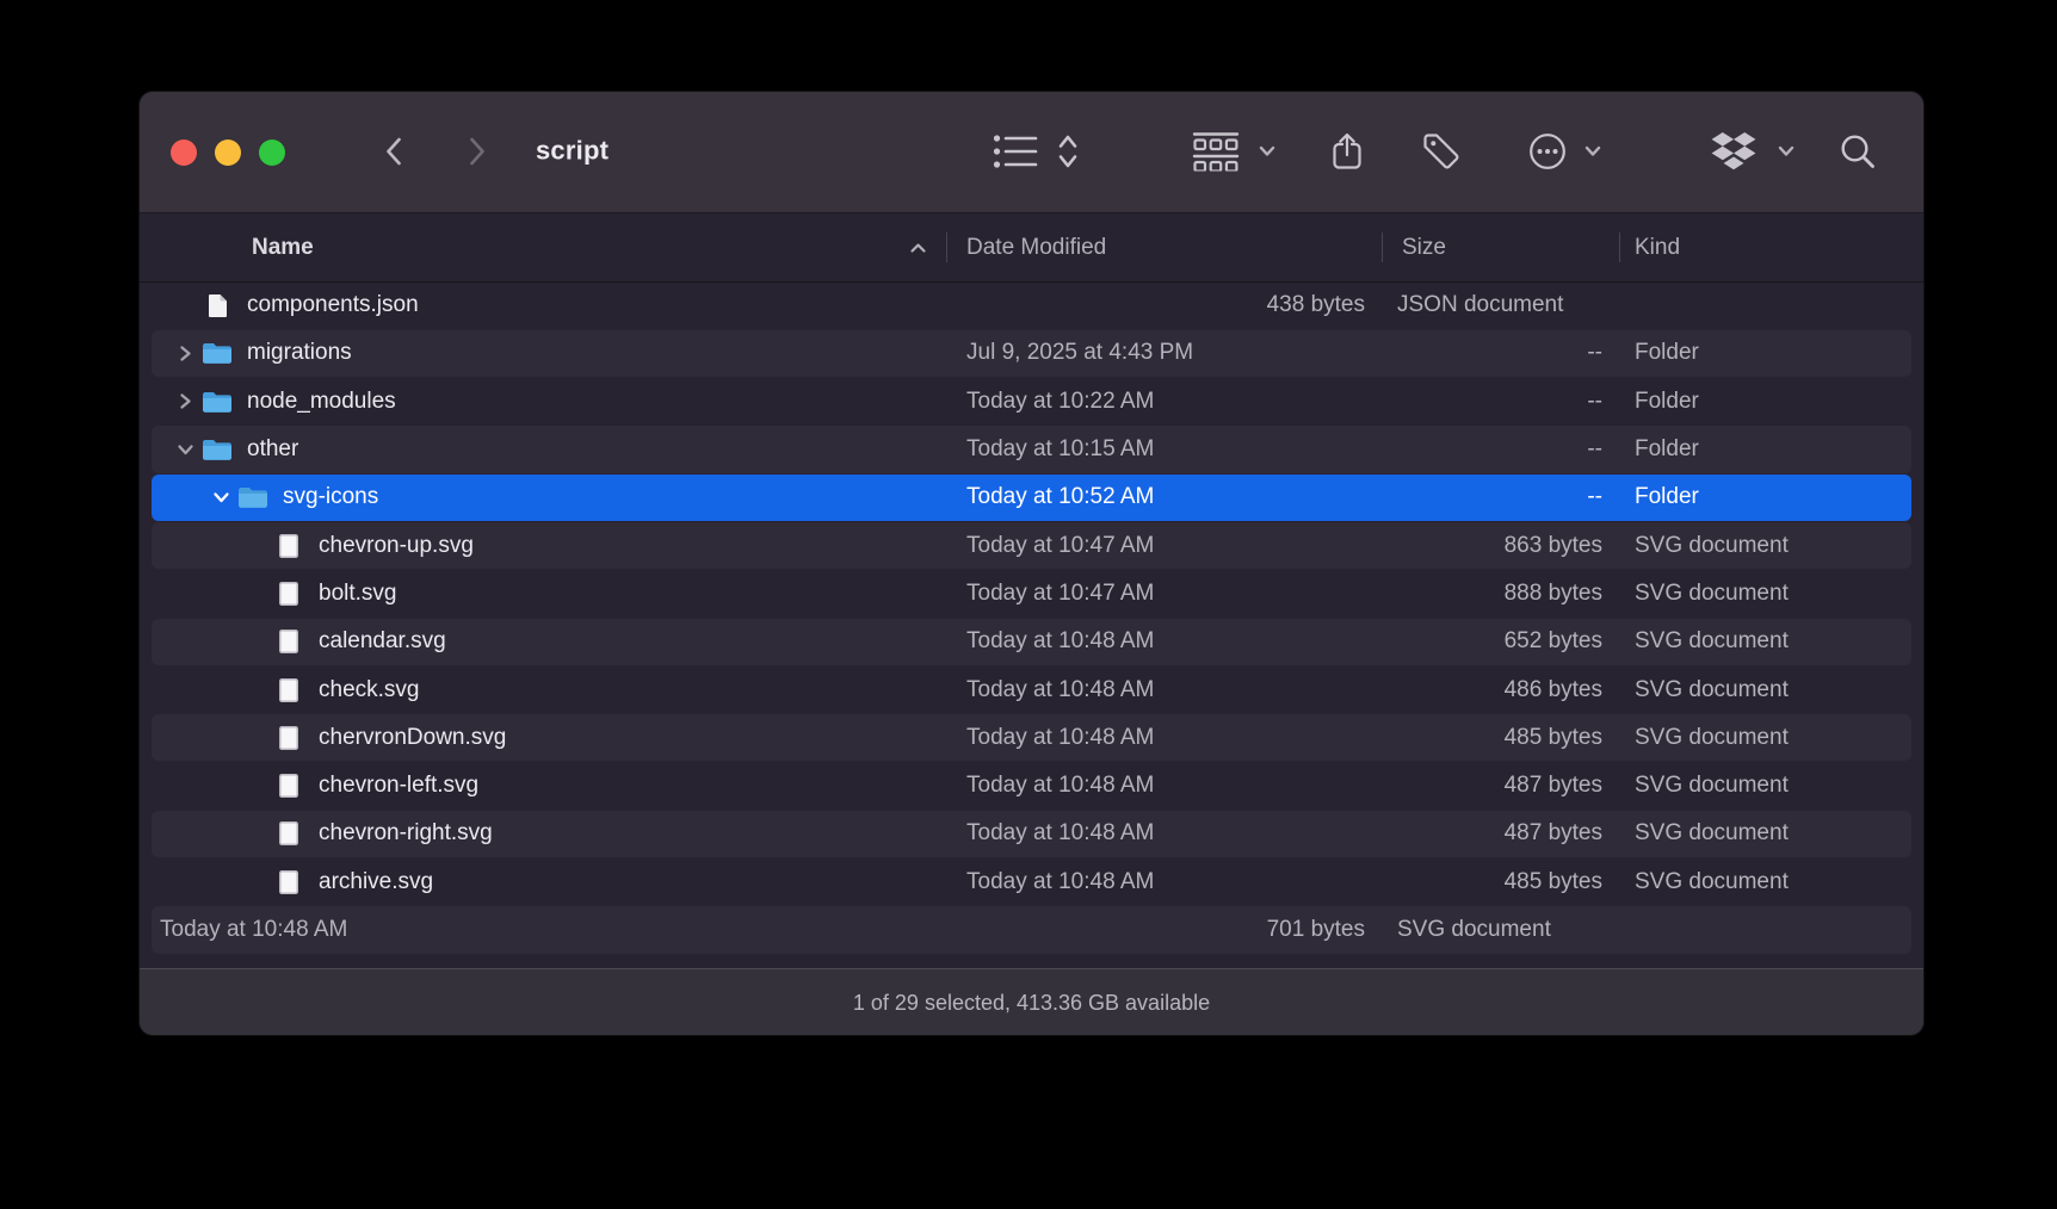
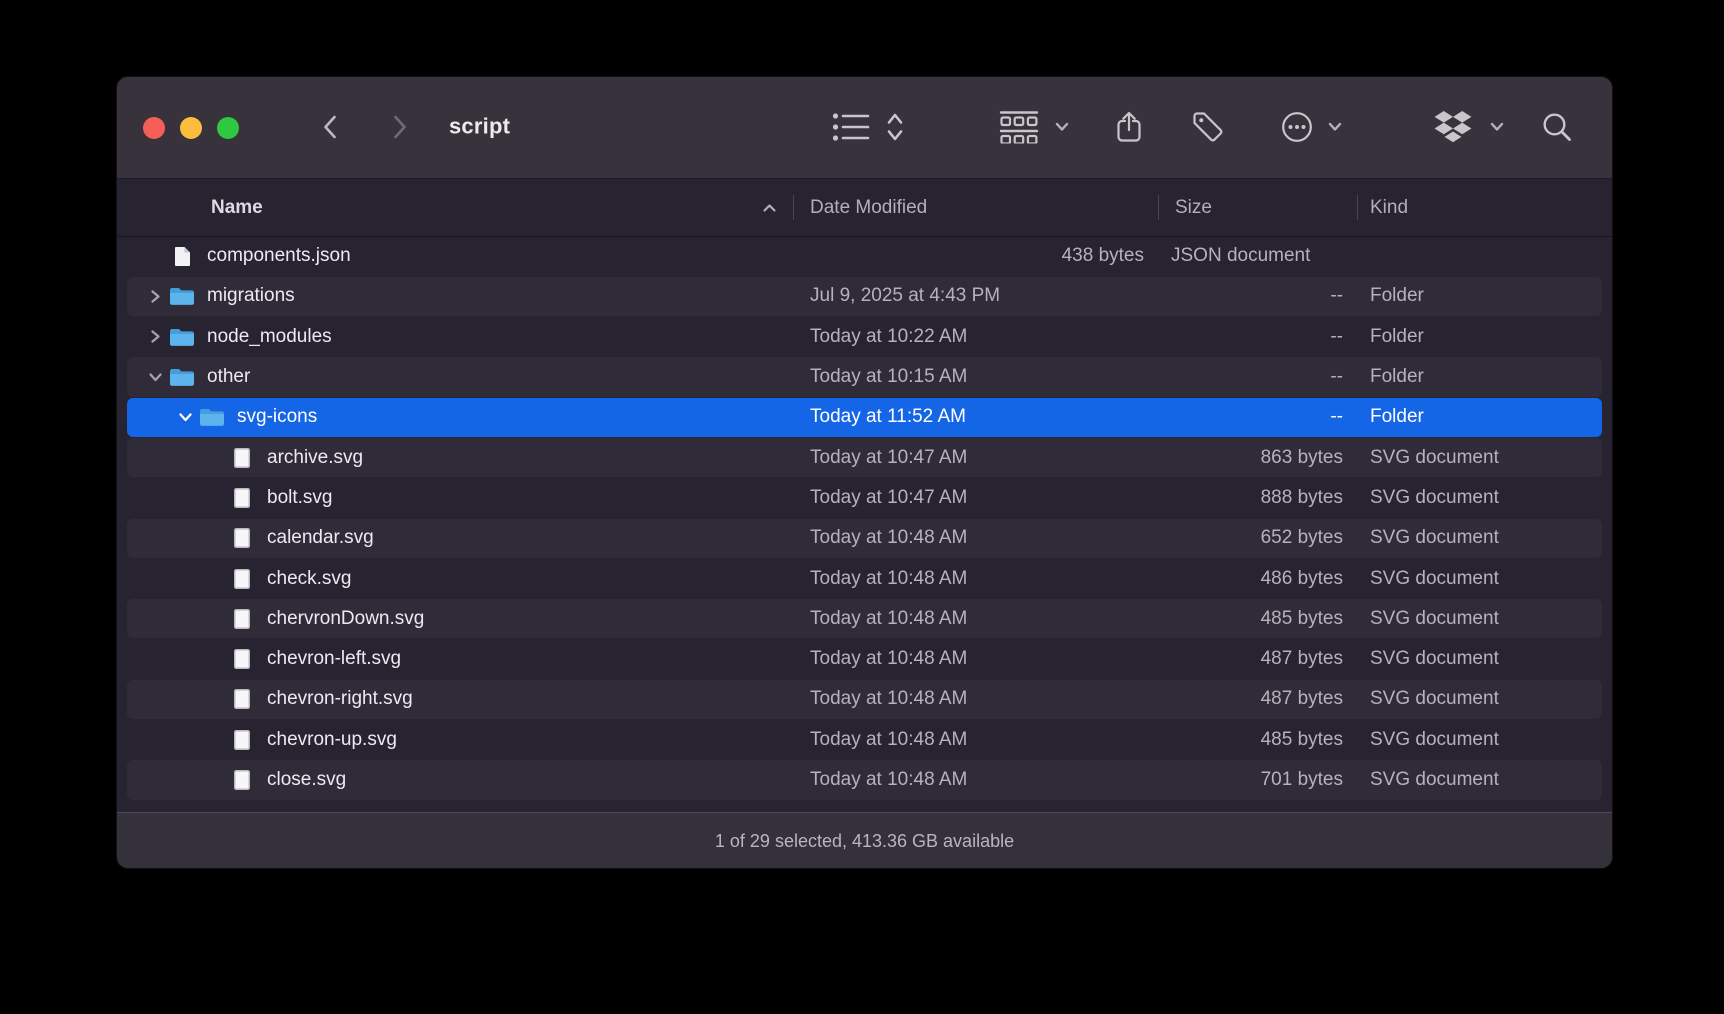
  script
  Name
  Date Modified
  Size
  Kind
  components.json
  438 bytes
  JSON document
  migrations
  Jul 9, 2025 at 4:43 PM
  --
  Folder
  node_modules
  Today at 10:22 AM
  --
  Folder
  other
  Today at 10:15 AM
  --
  Folder
  svg-icons
- Today at 10:52 AM
+ Today at 11:52 AM
  --
  Folder
- chevron-up.svg
+ archive.svg
  Today at 10:47 AM
  863 bytes
  SVG document
  bolt.svg
  Today at 10:47 AM
  888 bytes
  SVG document
  calendar.svg
  Today at 10:48 AM
  652 bytes
  SVG document
  check.svg
  Today at 10:48 AM
  486 bytes
  SVG document
  chervronDown.svg
  Today at 10:48 AM
  485 bytes
  SVG document
  chevron-left.svg
  Today at 10:48 AM
  487 bytes
  SVG document
  chevron-right.svg
  Today at 10:48 AM
  487 bytes
  SVG document
- archive.svg
+ chevron-up.svg
  Today at 10:48 AM
  485 bytes
  SVG document
+ close.svg
  Today at 10:48 AM
  701 bytes
  SVG document
  1 of 29 selected, 413.36 GB available
